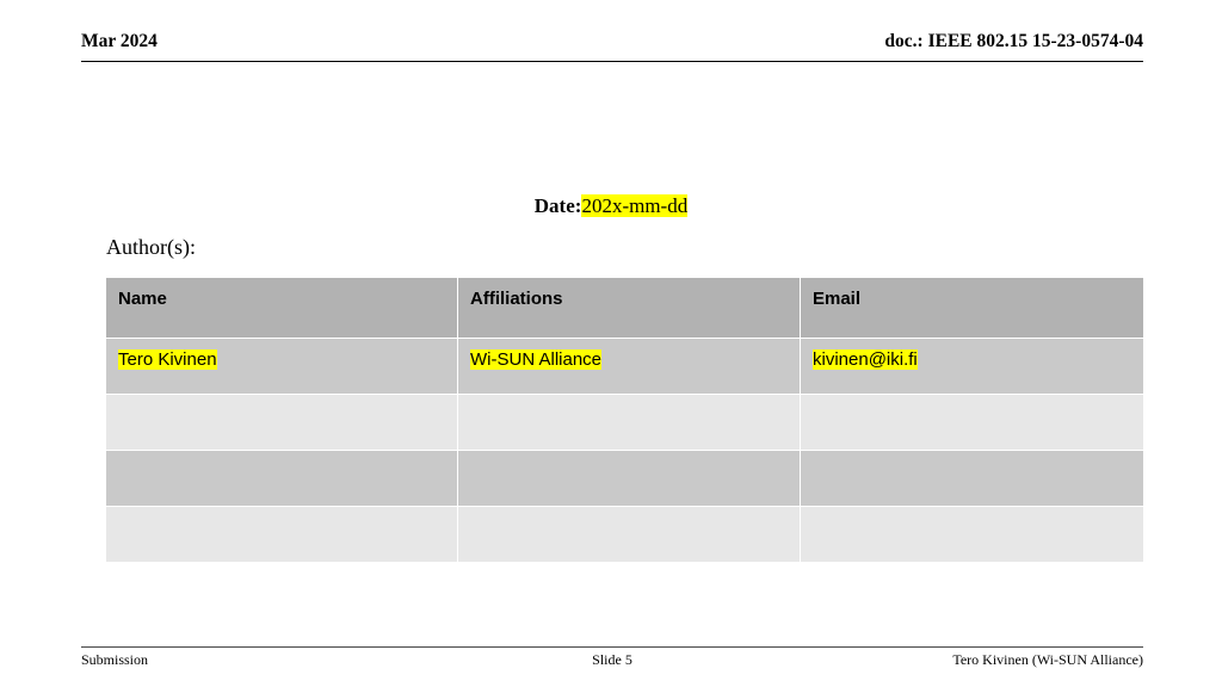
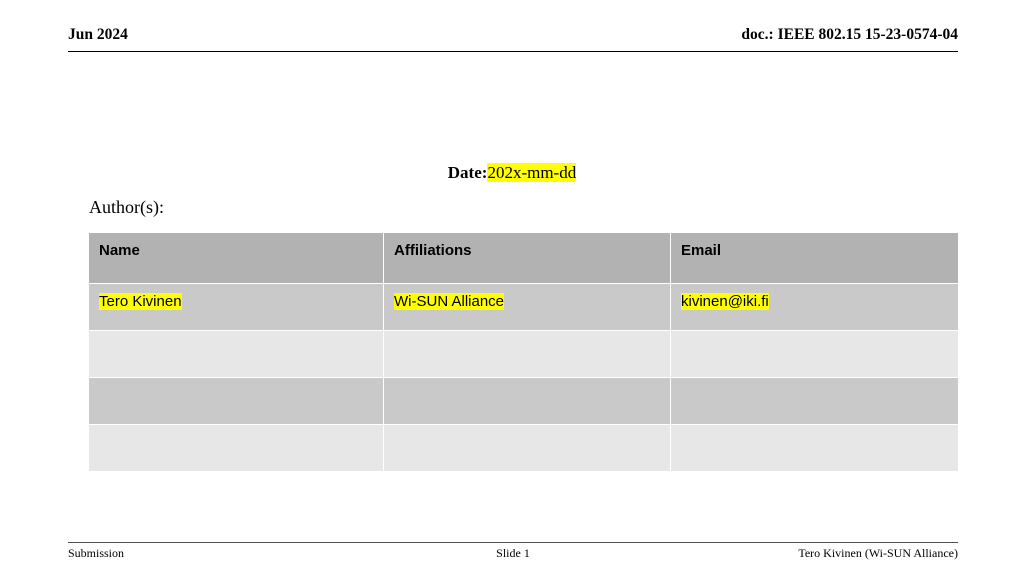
- Mar 2024
+ Jun 2024
  doc.: IEEE 802.15 15-23-0574-04
  Date:202x-mm-dd
  Author(s):
  Name	Affiliations	Email
  Tero Kivinen	Wi-SUN Alliance	kivinen@iki.fi
  Submission
- Slide 5
+ Slide 1
  Tero Kivinen (Wi-SUN Alliance)
